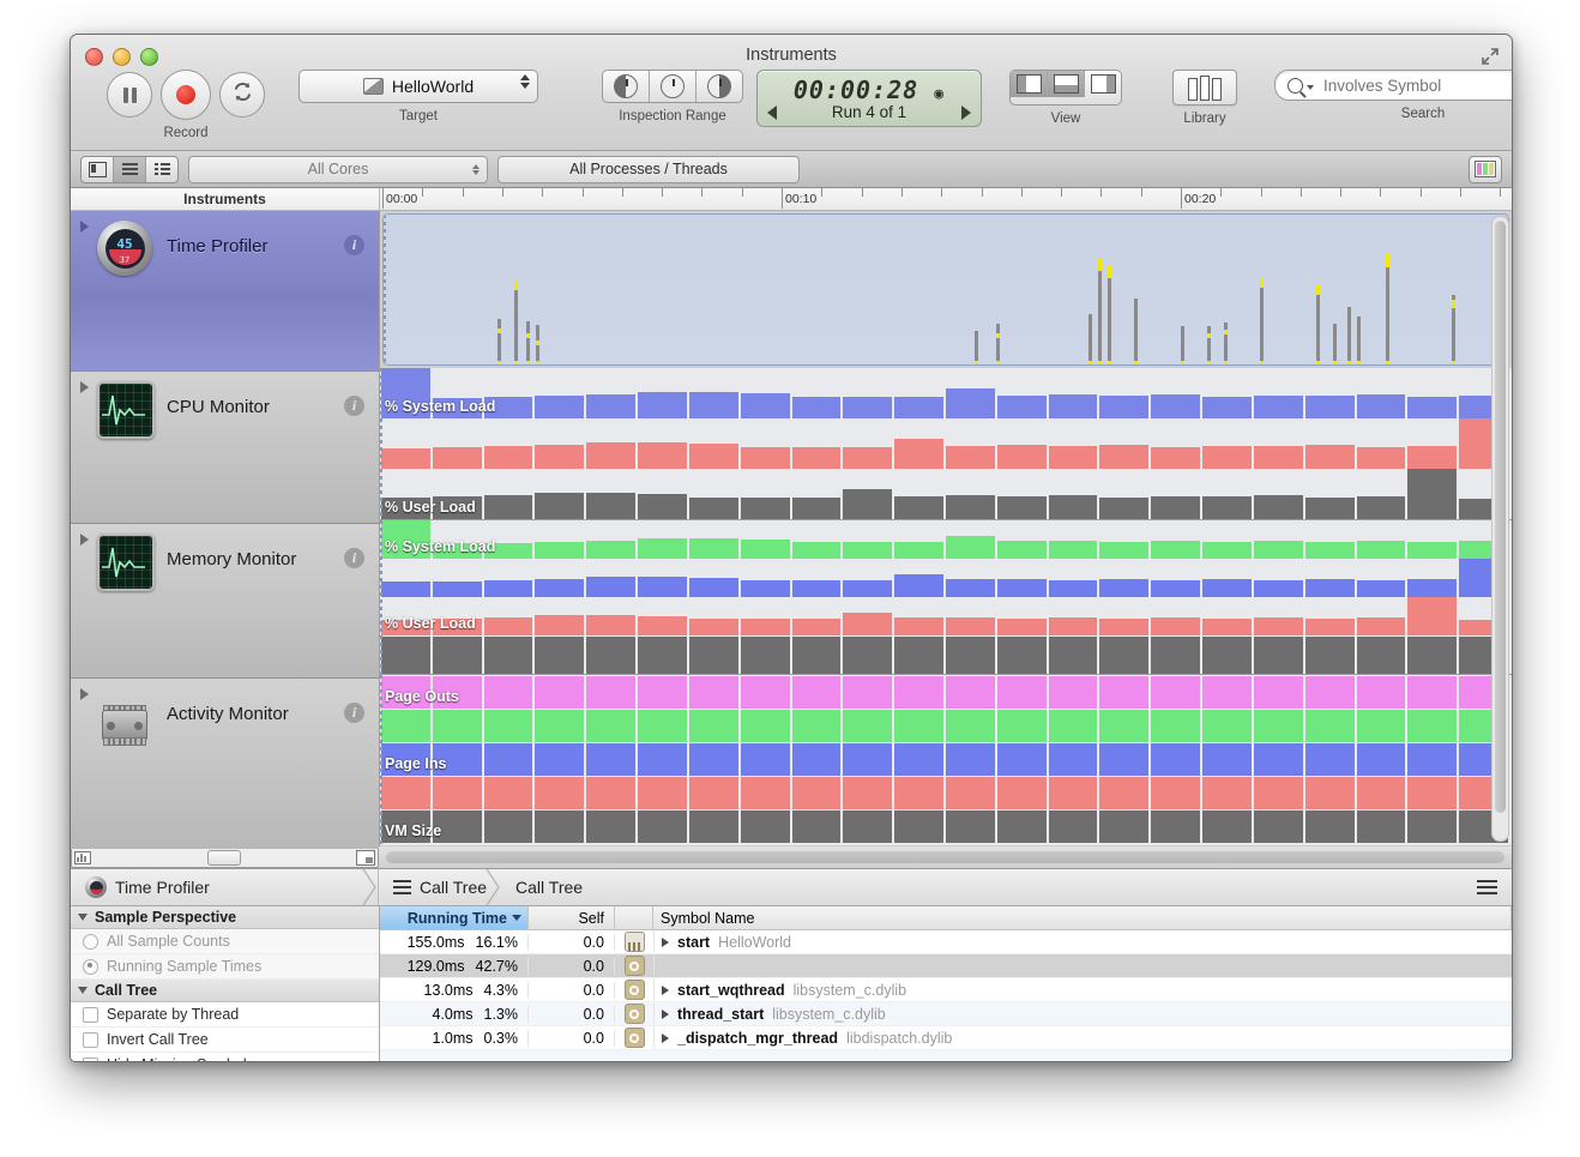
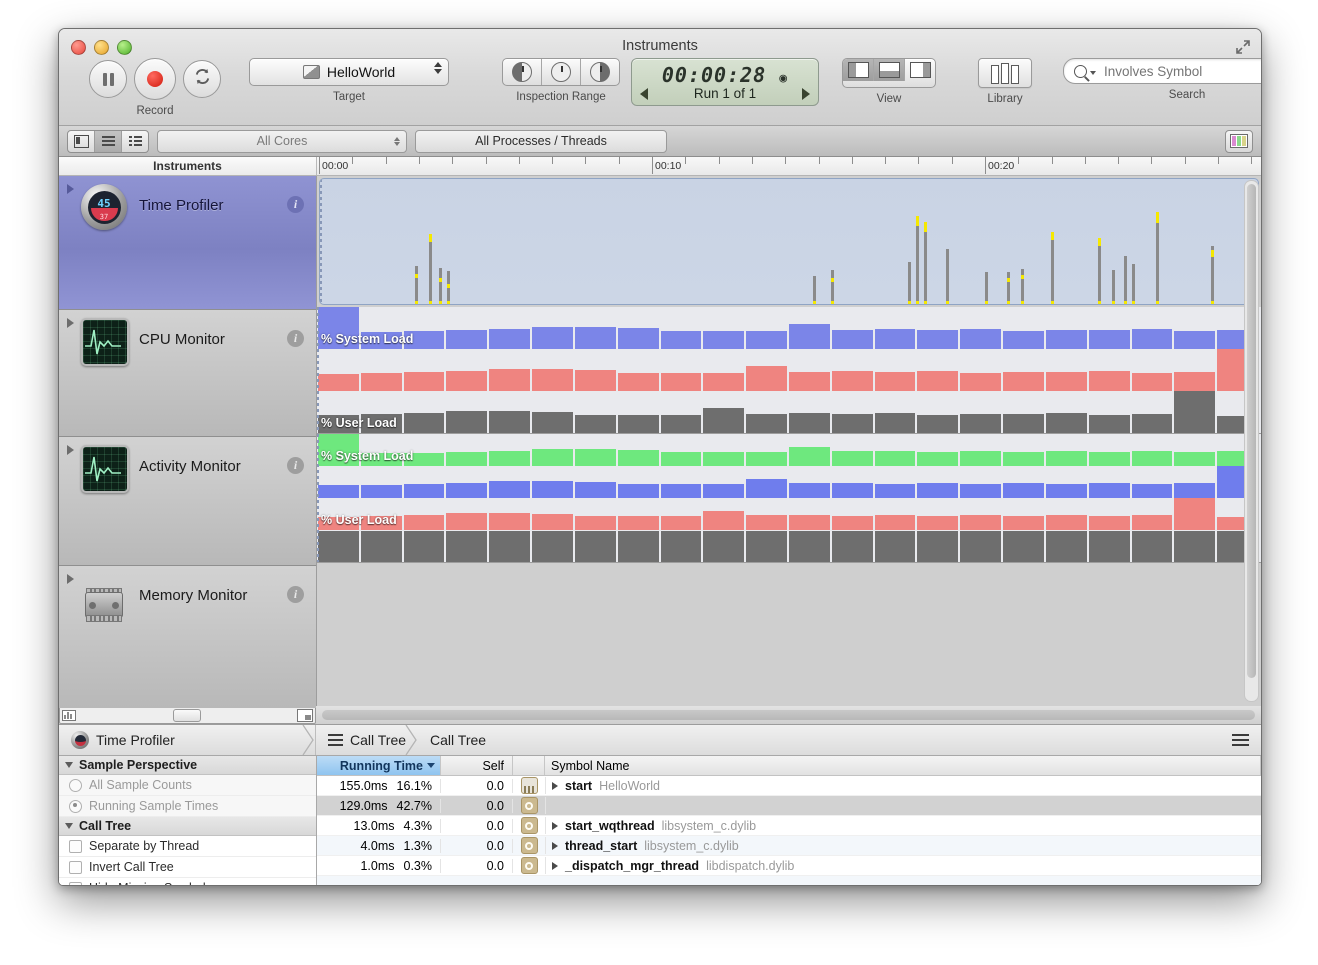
  Instruments
  Record
  HelloWorld
  Target
  Inspection Range
  00:00:28 ◉
- Run 4 of 1
+ Run 1 of 1
  View
  Library
  Involves Symbol
  Search
  All Cores
  All Processes / Threads
  Instruments
  00:00
  00:10
  00:20
  45
  37
  Time Profiler
  i
  CPU Monitor
  i
- Memory Monitor
+ Activity Monitor
  i
- Activity Monitor
+ Memory Monitor
  i
  % System Load
  % User Load
  % System Load
  % User Load
- Page Outs
- Page Ins
- VM Size
  Time Profiler
  Call Tree
  Call Tree
  Sample Perspective
  All Sample Counts
  Running Sample Times
  Call Tree
  Separate by Thread
  Invert Call Tree
  Running Time
  Self
  Symbol Name
  155.0ms
  16.1%
  0.0
  start
  HelloWorld
  129.0ms
  42.7%
  0.0
  13.0ms
  4.3%
  0.0
  start_wqthread
  libsystem_c.dylib
  4.0ms
  1.3%
  0.0
  thread_start
  libsystem_c.dylib
  1.0ms
  0.3%
  0.0
  _dispatch_mgr_thread
  libdispatch.dylib
